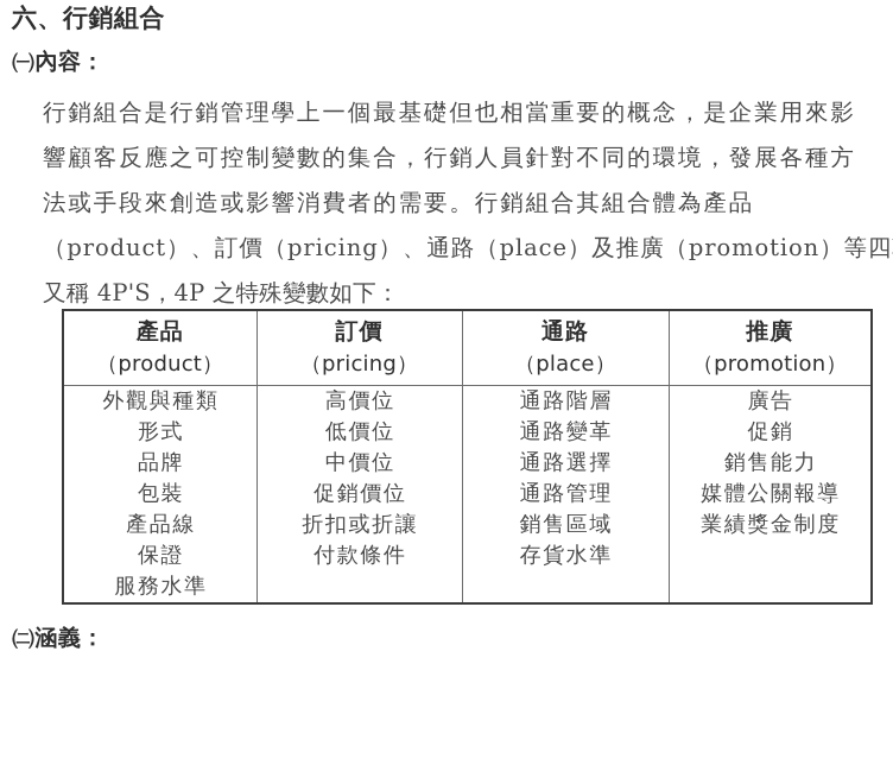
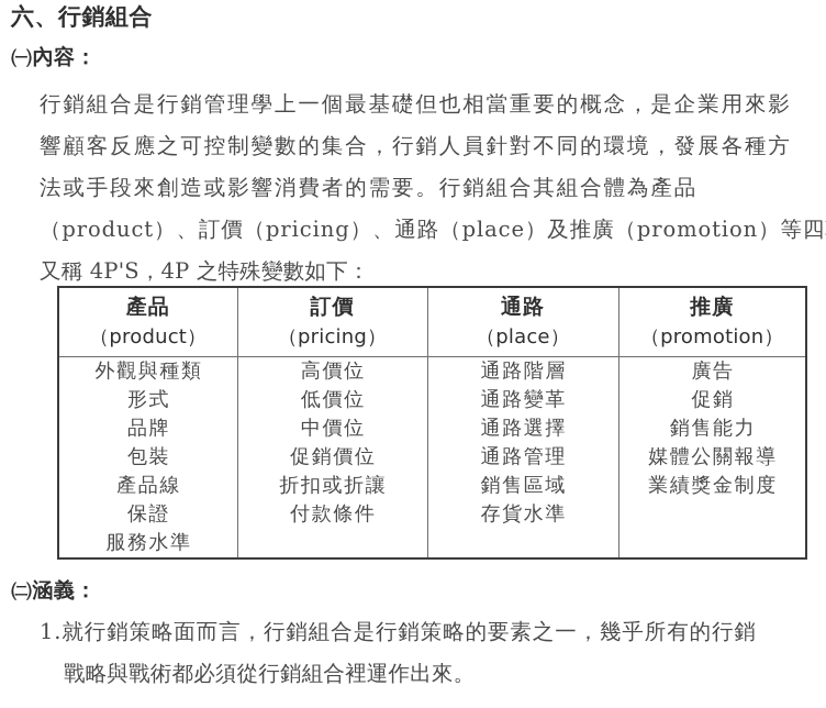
  六、行銷組合
  ㈠內容：
  行銷組合是行銷管理學上一個最基礎但也相當重要的概念，是企業用來影
  響顧客反應之可控制變數的集合，行銷人員針對不同的環境，發展各種方
  法或手段來創造或影響消費者的需要。行銷組合其組合體為產品
  （product）、訂價（pricing）、通路（place）及推廣（promotion）等四
  又稱 4P'S，4P 之特殊變數如下：
  產品 （product）	訂價 （pricing）	通路 （place）	推廣 （promotion）
  外觀與種類 形式 品牌 包裝 產品線 保證 服務水準	高價位 低價位 中價位 促銷價位 折扣或折讓 付款條件	通路階層 通路變革 通路選擇 通路管理 銷售區域 存貨水準	廣告 促銷 銷售能力 媒體公關報導 業績獎金制度
  ㈡涵義：
+ 1.就行銷策略面而言，行銷組合是行銷策略的要素之一，幾乎所有的行銷
+ 戰略與戰術都必須從行銷組合裡運作出來。
